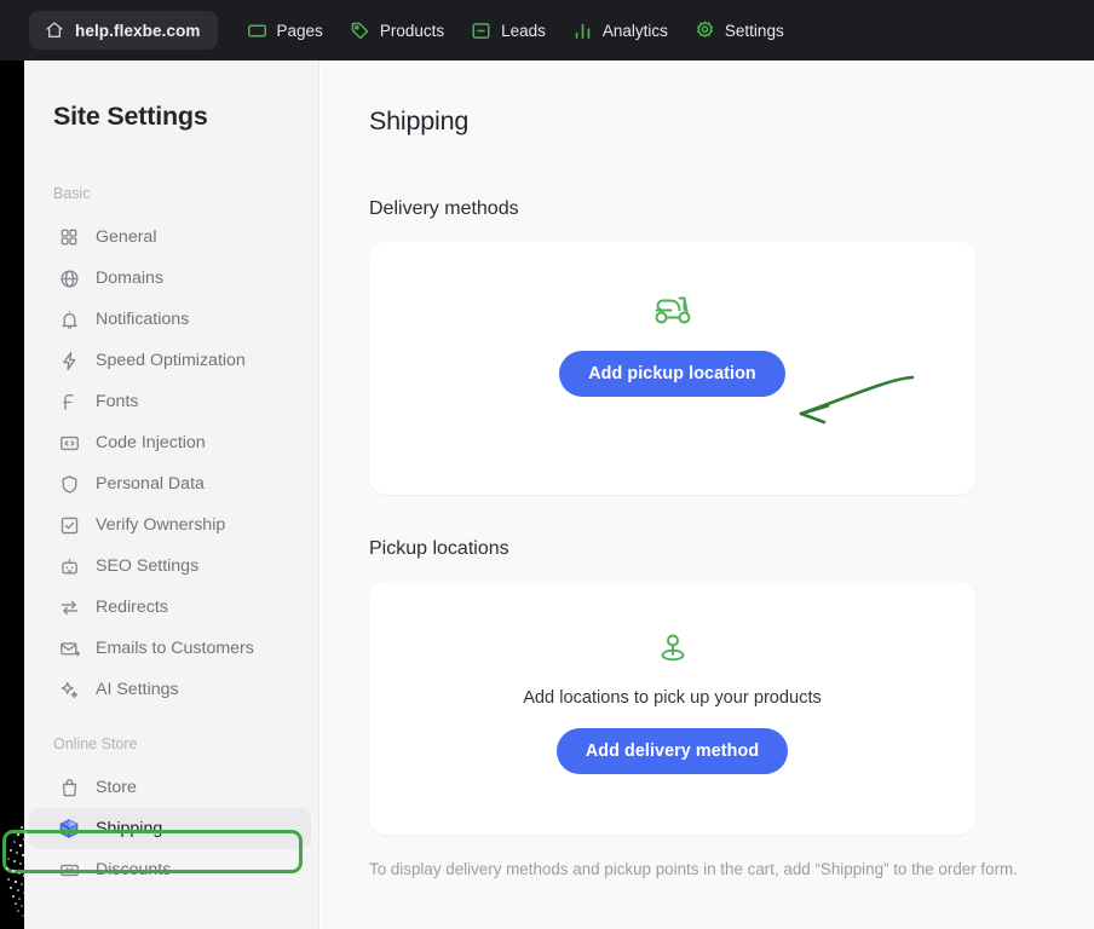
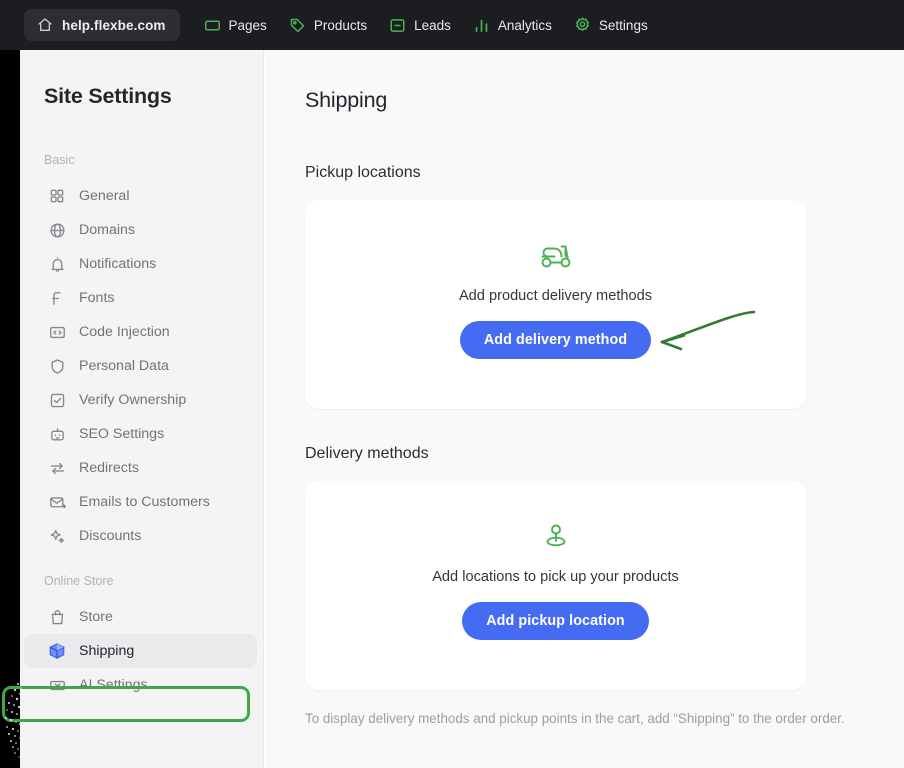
  help.flexbe.com
  Pages
  Products
  Leads
  Analytics
  Settings
  Site Settings
  Basic
  General
  Domains
  Notifications
- Speed Optimization
  Fonts
  Code Injection
  Personal Data
  Verify Ownership
  SEO Settings
  Redirects
  Emails to Customers
- AI Settings
+ Discounts
  Online Store
  Store
  Shipping
- Discounts
+ AI Settings
  Shipping
- Delivery methods
+ Pickup locations
+ Add product delivery methods
- Add pickup location
+ Add delivery method
- Pickup locations
+ Delivery methods
  Add locations to pick up your products
- Add delivery method
+ Add pickup location
- To display delivery methods and pickup points in the cart, add “Shipping” to the order form.
+ To display delivery methods and pickup points in the cart, add “Shipping” to the order order.
